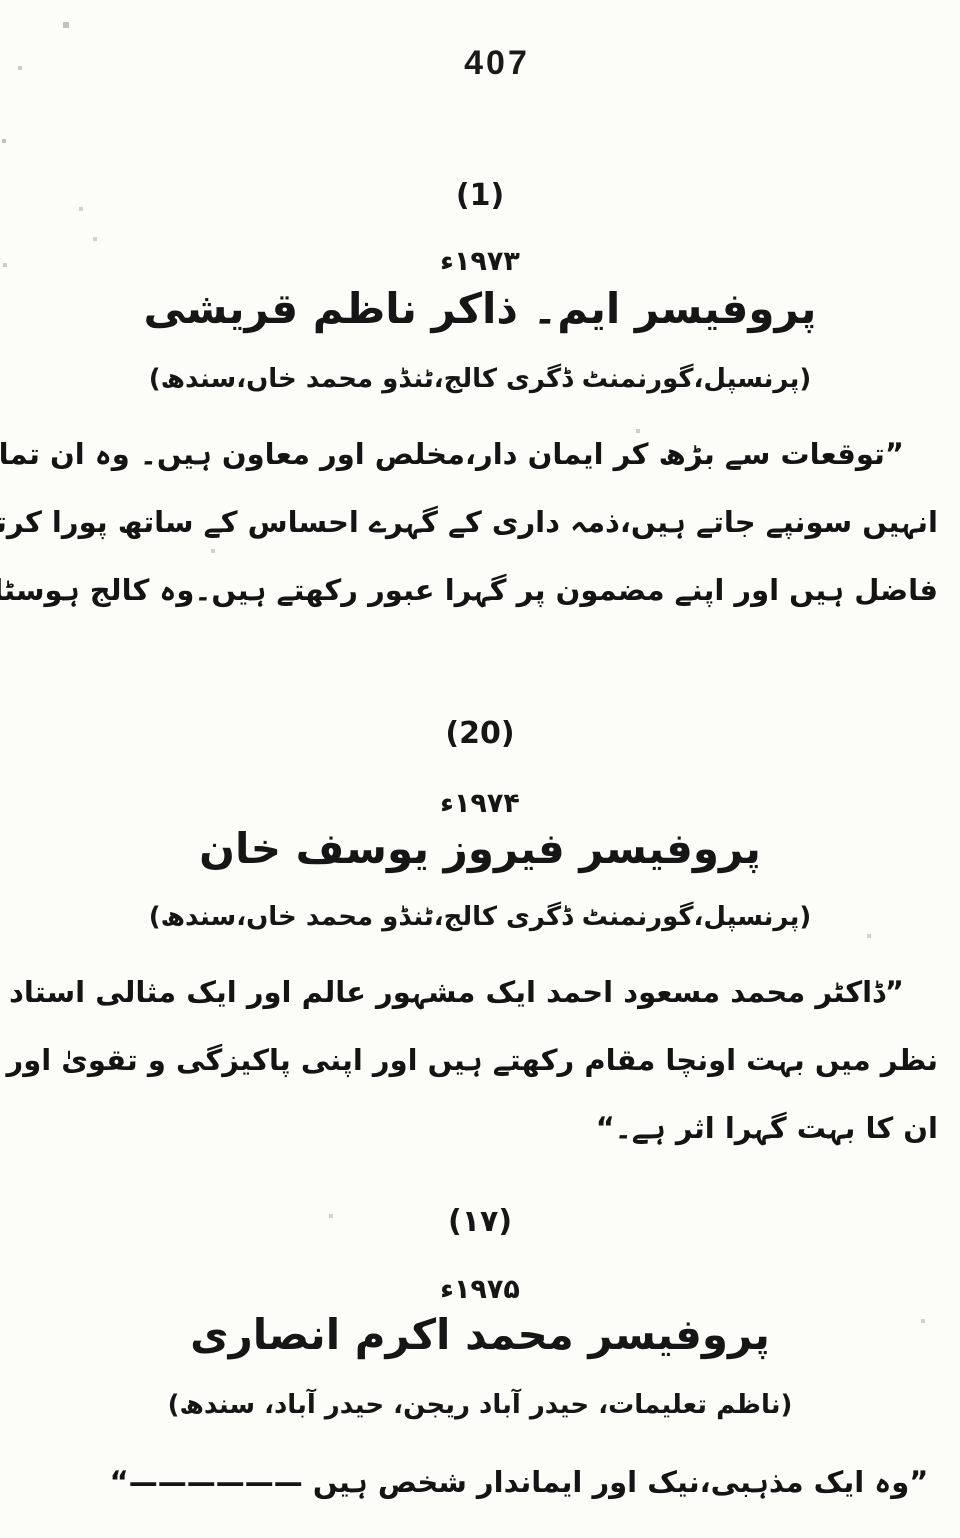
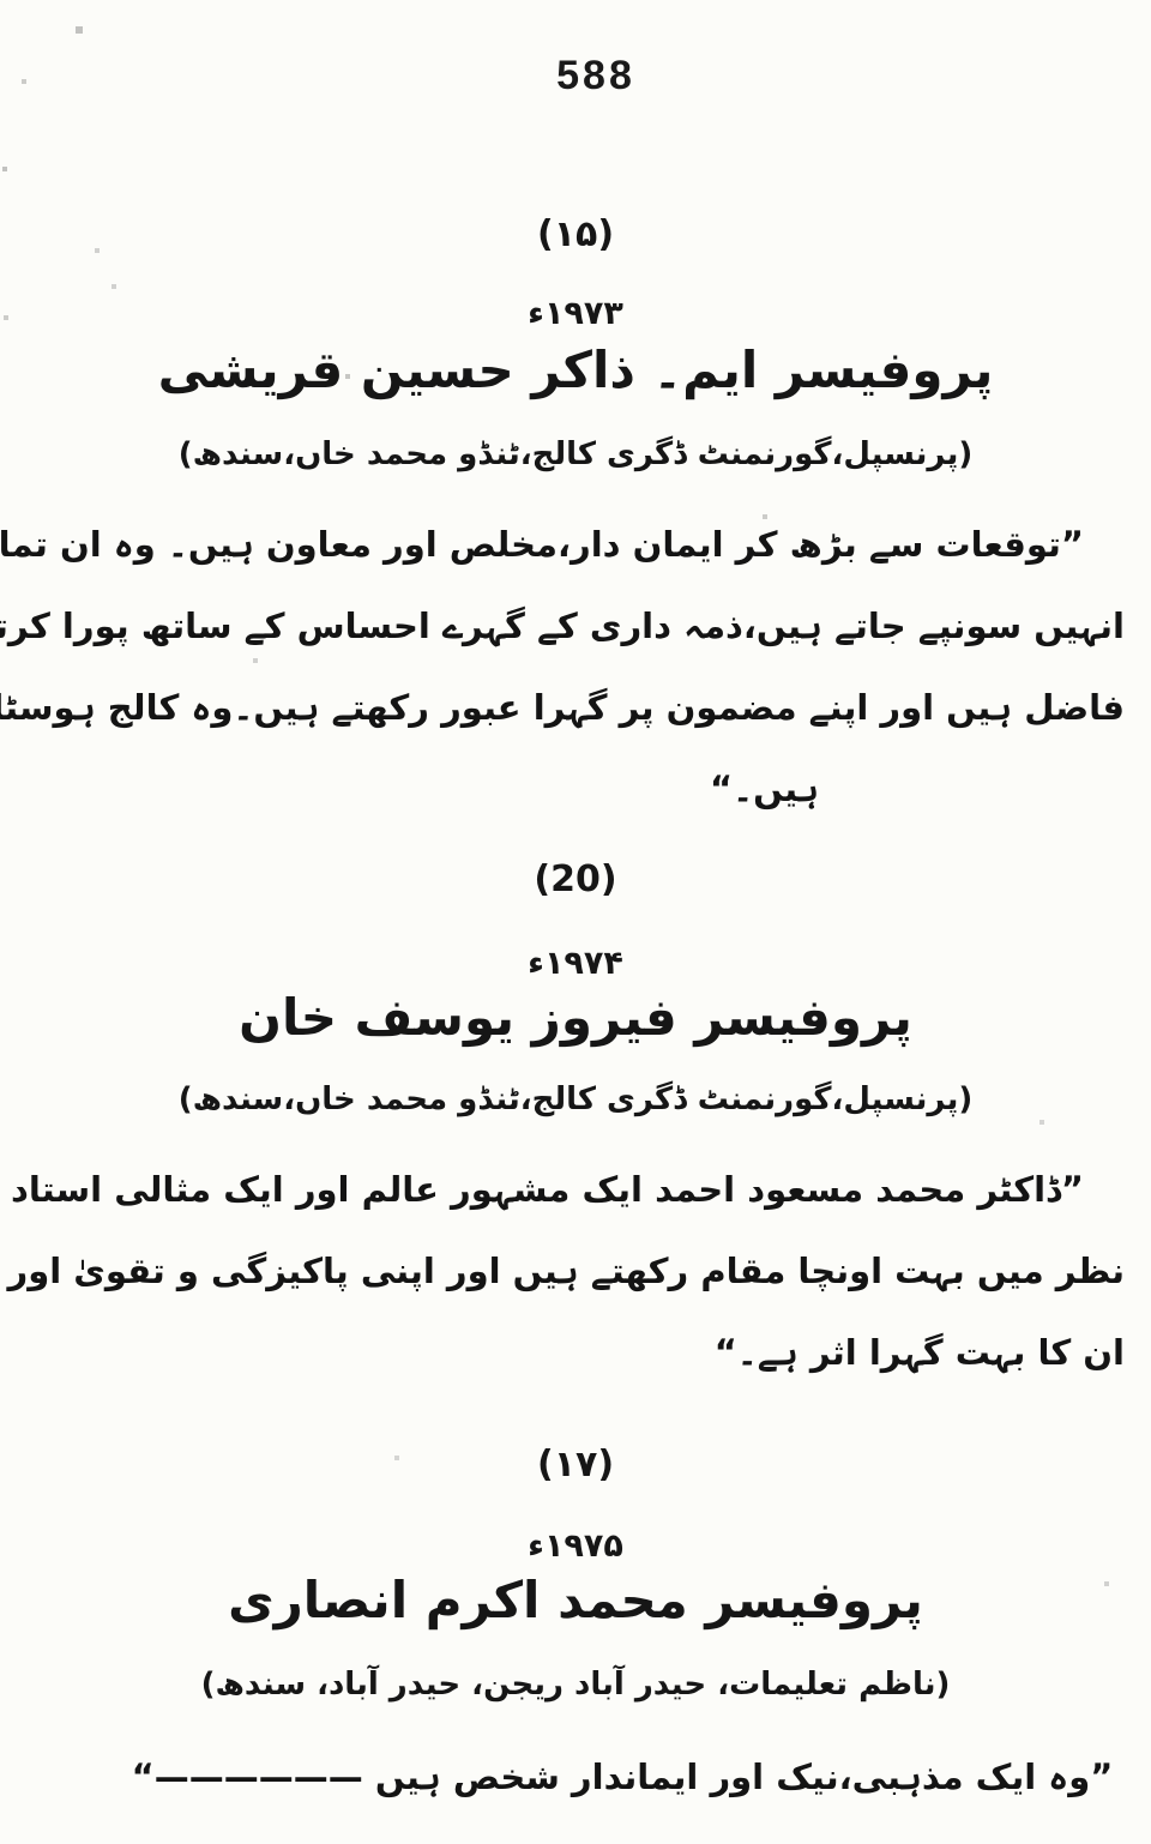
- 407
+ 588
- (1)
+ (۱۵)
  ۱۹۷۳ء
- پروفیسر ایم۔ ذاکر ناظم قریشی
+ پروفیسر ایم۔ ذاکر حسین قریشی
  (پرنسپل،گورنمنٹ ڈگری کالج،ٹنڈو محمد خاں،سندھ)
  ”توقعات سے بڑھ کر ایمان دار،مخلص اور معاون ہیں۔ وہ ان تما
  انہیں سونپے جاتے ہیں،ذمہ داری کے گہرے احساس کے ساتھ پورا کرت
  فاضل ہیں اور اپنے مضمون پر گہرا عبور رکھتے ہیں۔وہ کالج ہوسٹ
+ ہیں۔“
  (20)
  ۱۹۷۴ء
  پروفیسر فیروز یوسف خان
  (پرنسپل،گورنمنٹ ڈگری کالج،ٹنڈو محمد خاں،سندھ)
  ”ڈاکٹر محمد مسعود احمد ایک مشہور عالم اور ایک مثالی استاد
  ان کا بہت گہرا اثر ہے۔“
  (۱۷)
  ۱۹۷۵ء
  پروفیسر محمد اکرم انصاری
  (ناظم تعلیمات، حیدر آباد ریجن، حیدر آباد، سندھ)
  ”وہ ایک مذہبی،نیک اور ایماندار شخص ہیں ——————“
